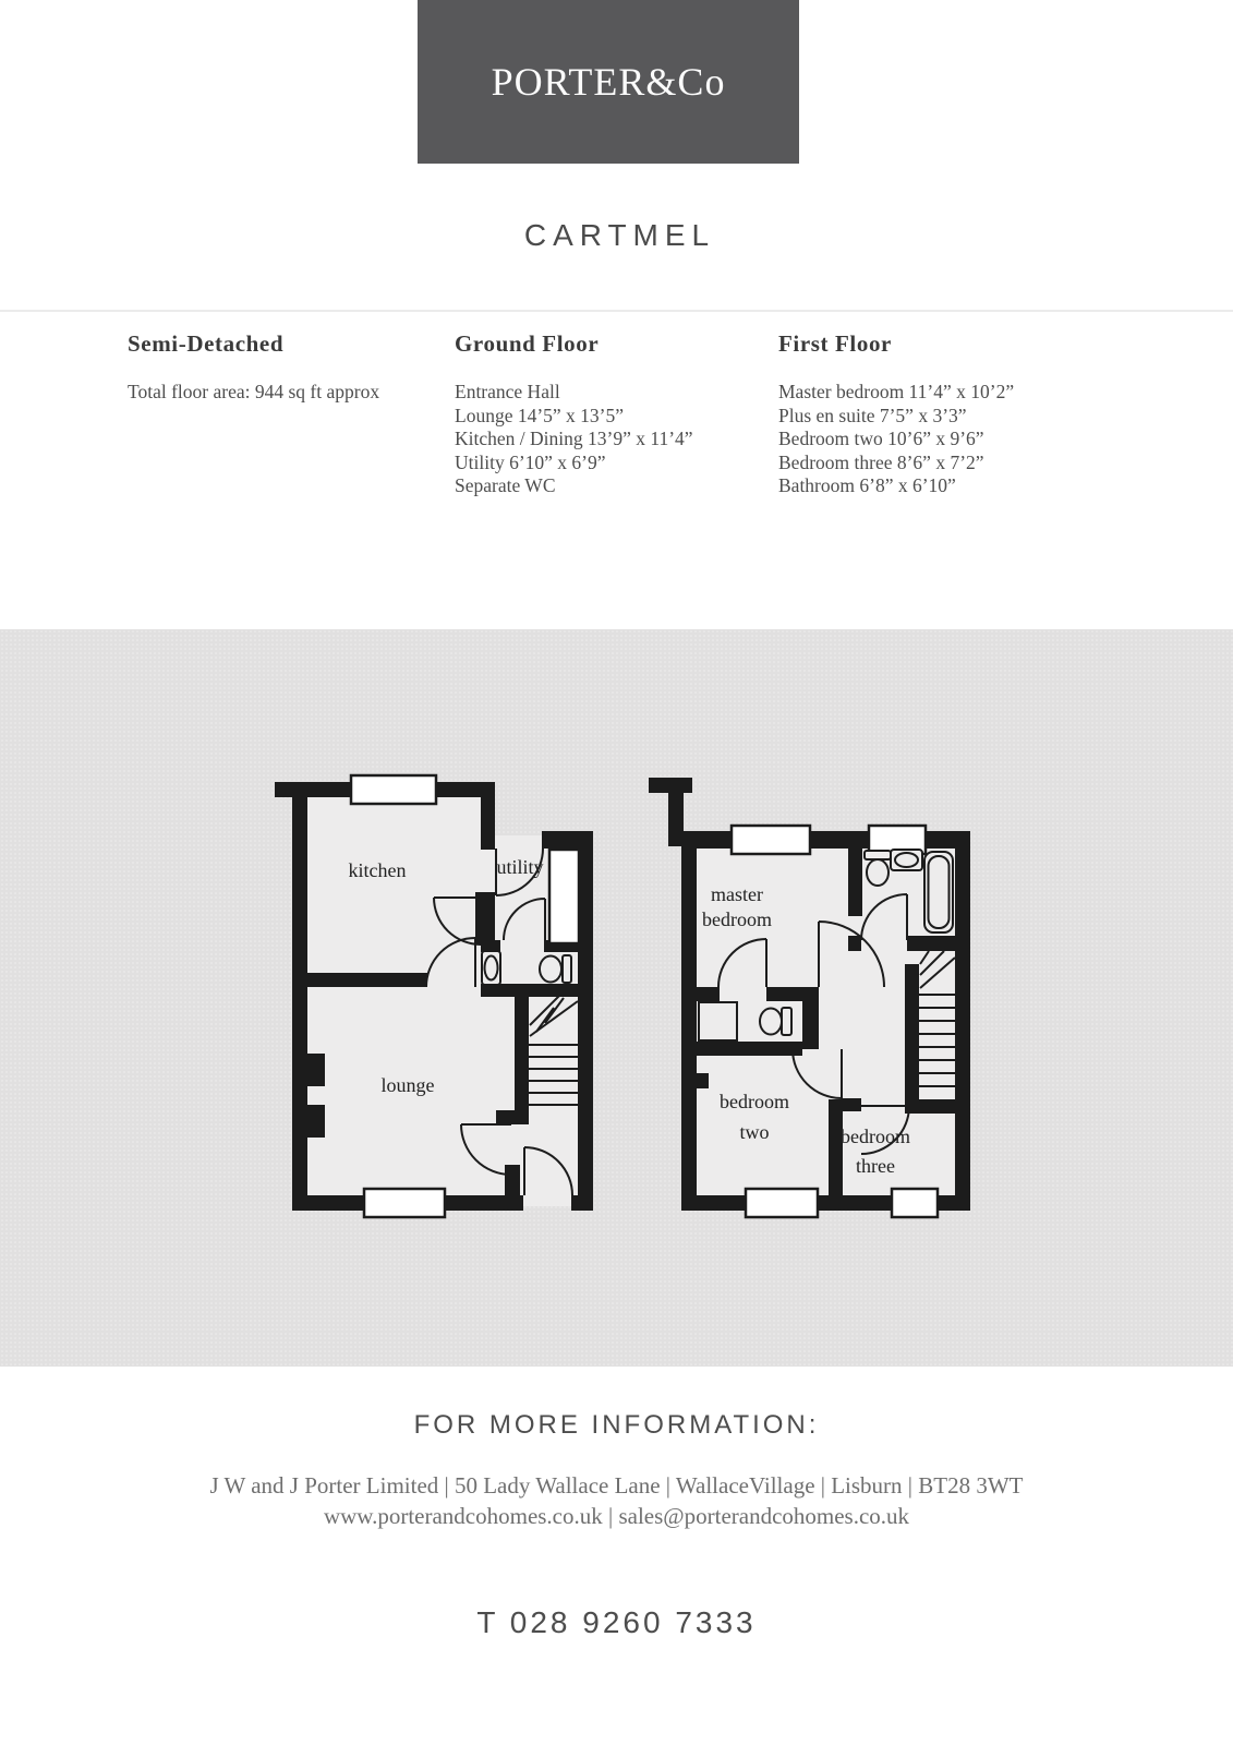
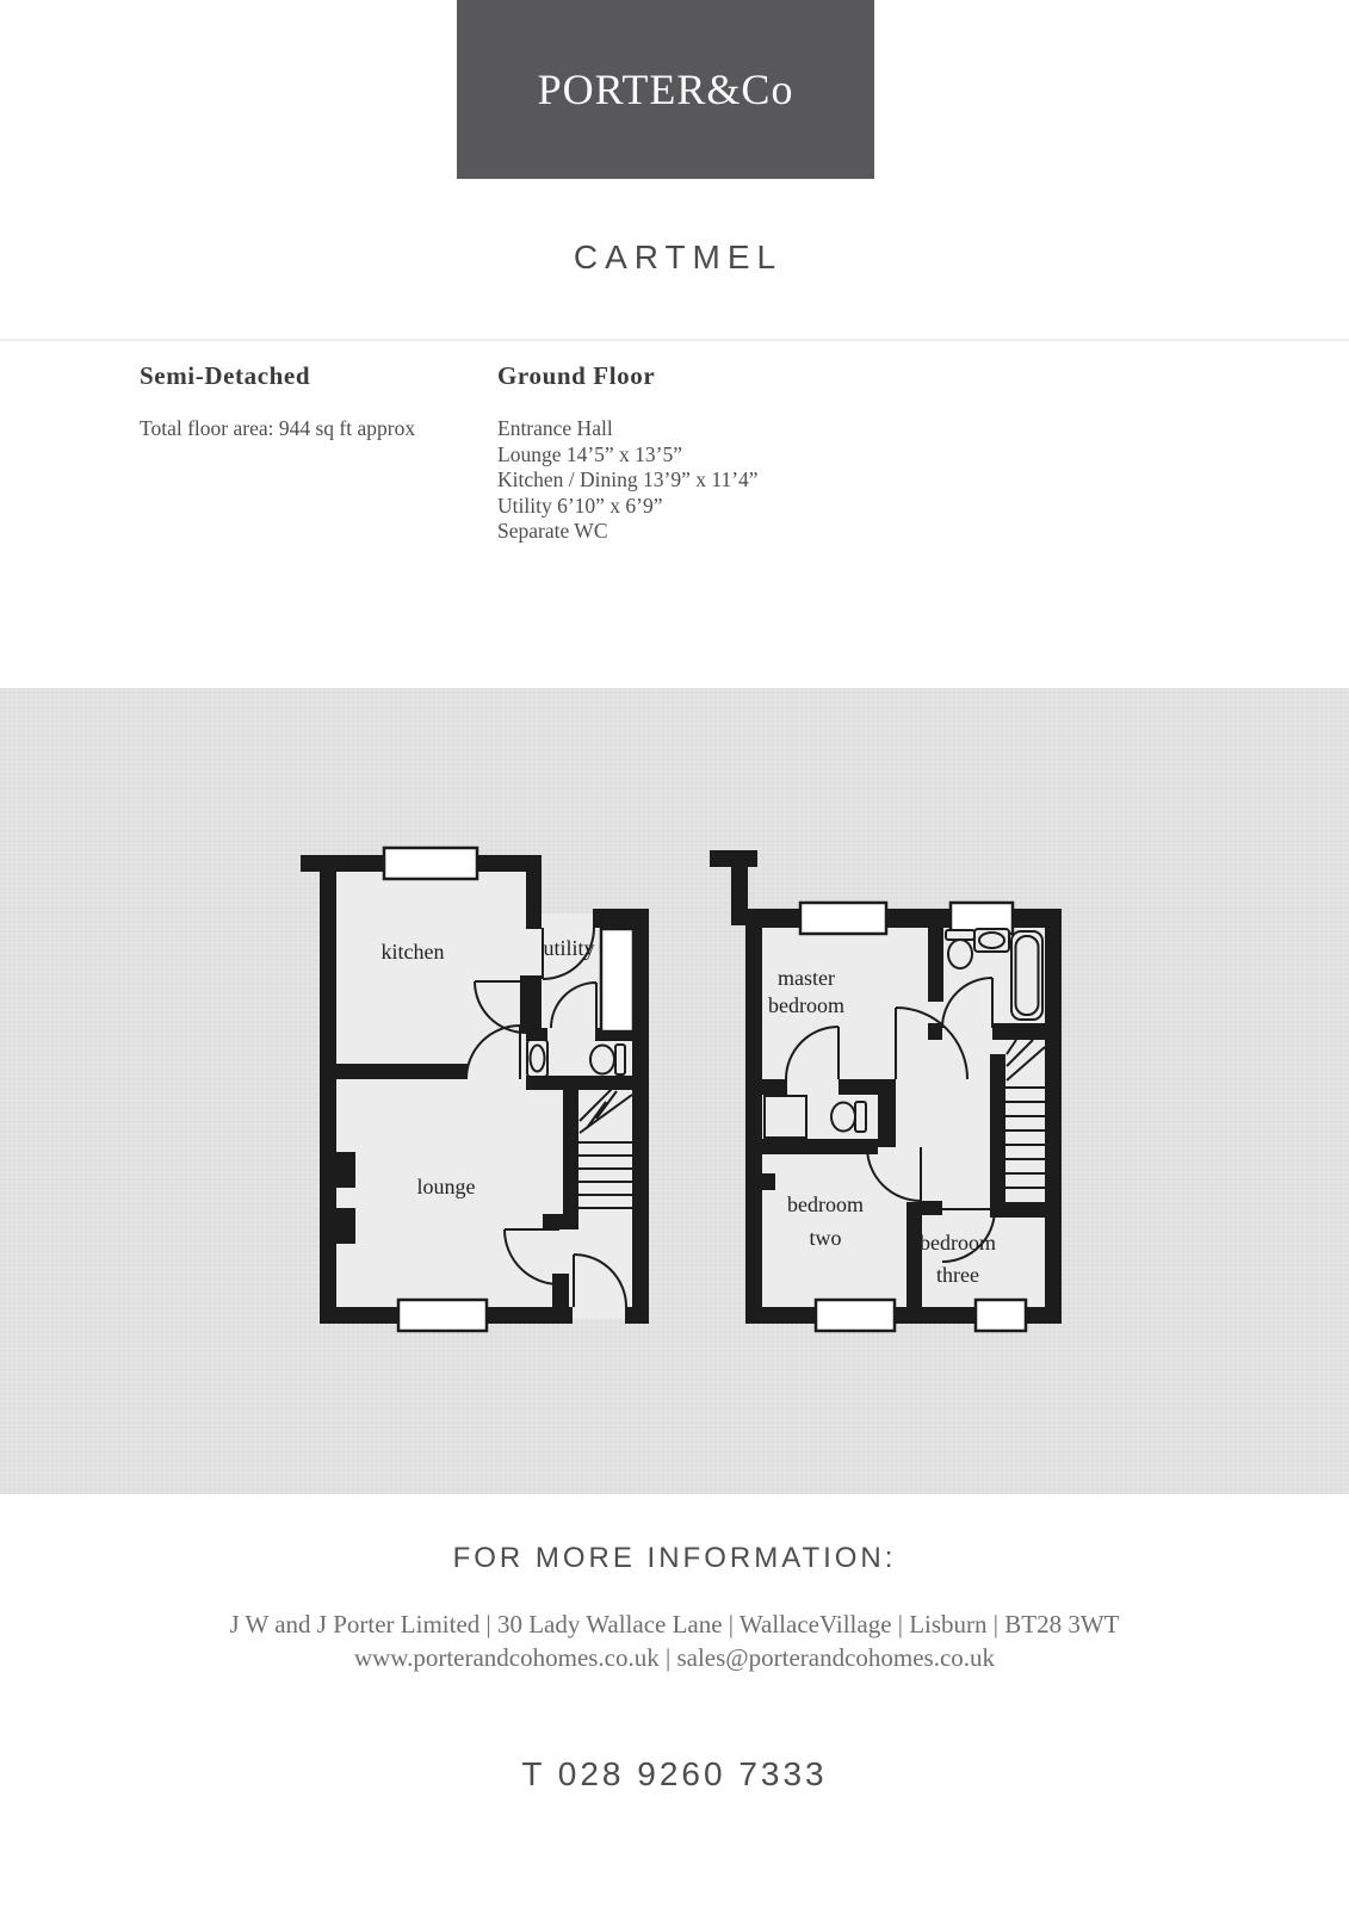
  PORTER&Co
  CARTMEL
  Semi-Detached
  Total floor area: 944 sq ft approx
  Ground Floor
  Entrance Hall
  Lounge 14’5” x 13’5”
  Kitchen / Dining 13’9” x 11’4”
  Utility 6’10” x 6’9”
  Separate WC
- First Floor
- Master bedroom 11’4” x 10’2”
- Plus en suite 7’5” x 3’3”
- Bedroom two 10’6” x 9’6”
- Bedroom three 8’6” x 7’2”
- Bathroom 6’8” x 6’10”
  kitchen
  utility
  lounge
  master
  bedroom
  bedroom
  two
  bedroom
  three
  FOR MORE INFORMATION:
- J W and J Porter Limited | 50 Lady Wallace Lane | WallaceVillage | Lisburn | BT28 3WT
+ J W and J Porter Limited | 30 Lady Wallace Lane | WallaceVillage | Lisburn | BT28 3WT
  www.porterandcohomes.co.uk | sales@porterandcohomes.co.uk
  T 028 9260 7333
